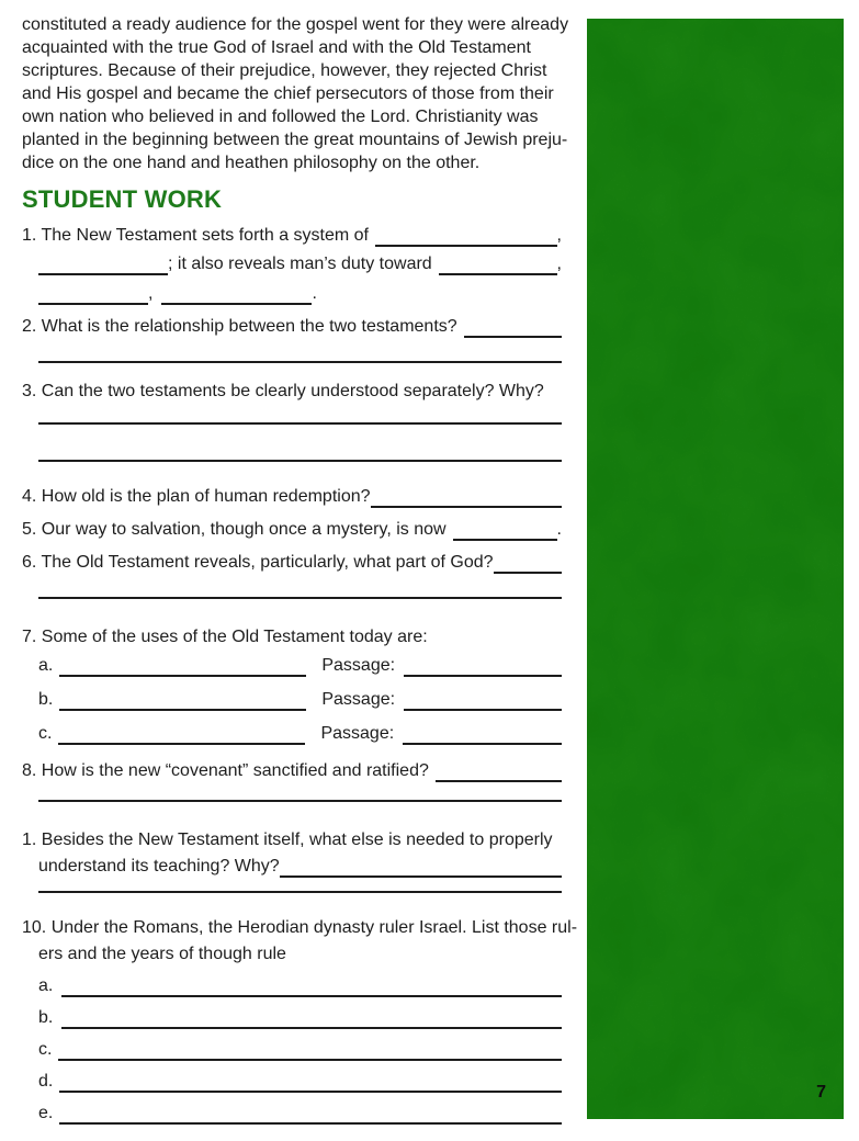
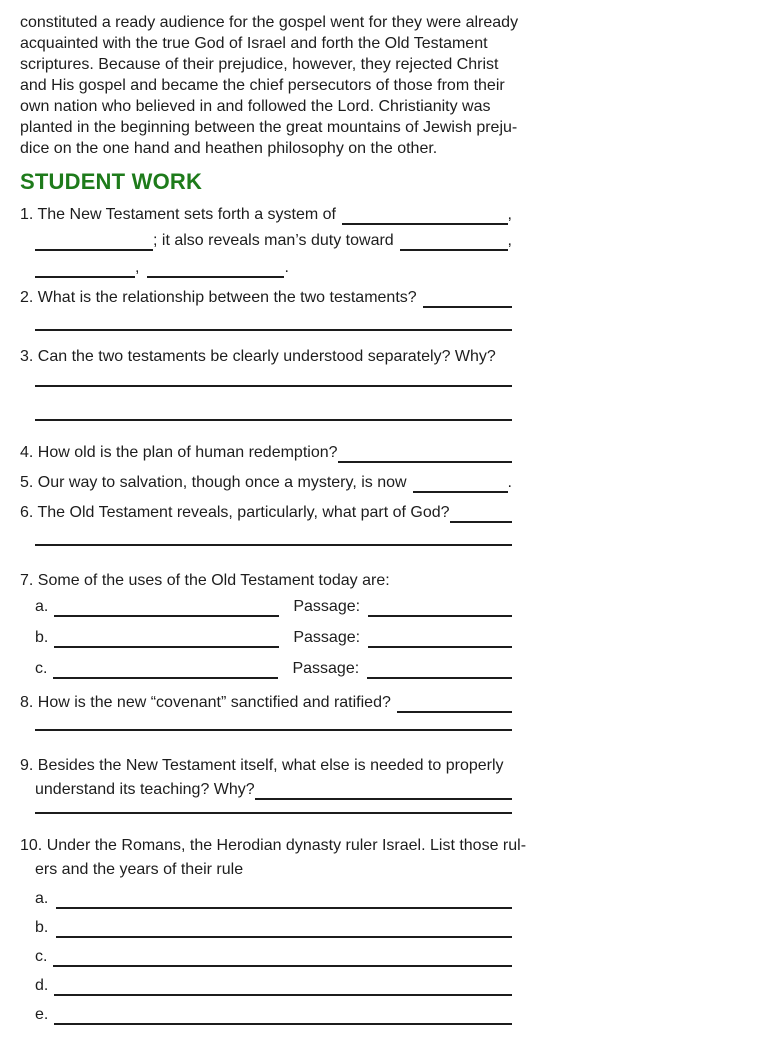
  constituted a ready audience for the gospel went for they were already
- acquainted with the true God of Israel and with the Old Testament
+ acquainted with the true God of Israel and forth the Old Testament
  scriptures. Because of their prejudice, however, they rejected Christ
  and His gospel and became the chief persecutors of those from their
  own nation who believed in and followed the Lord. Christianity was
  planted in the beginning between the great mountains of Jewish preju-
  dice on the one hand and heathen philosophy on the other.
  STUDENT WORK
  1. The New Testament sets forth a system of
  ,
  ; it also reveals man’s duty toward
  ,
  ,
  .
  2. What is the relationship between the two testaments?
  3. Can the two testaments be clearly understood separately? Why?
  4. How old is the plan of human redemption?
  5. Our way to salvation, though once a mystery, is now
  .
  6. The Old Testament reveals, particularly, what part of God?
  7. Some of the uses of the Old Testament today are:
  a.
  Passage:
  b.
  Passage:
  c.
  Passage:
  8. How is the new “covenant” sanctified and ratified?
- 1. Besides the New Testament itself, what else is needed to properly
+ 9. Besides the New Testament itself, what else is needed to properly
  understand its teaching? Why?
  10. Under the Romans, the Herodian dynasty ruler Israel. List those rul-
- ers and the years of though rule
+ ers and the years of their rule
  a.
  b.
  c.
  d.
  e.
- 7
